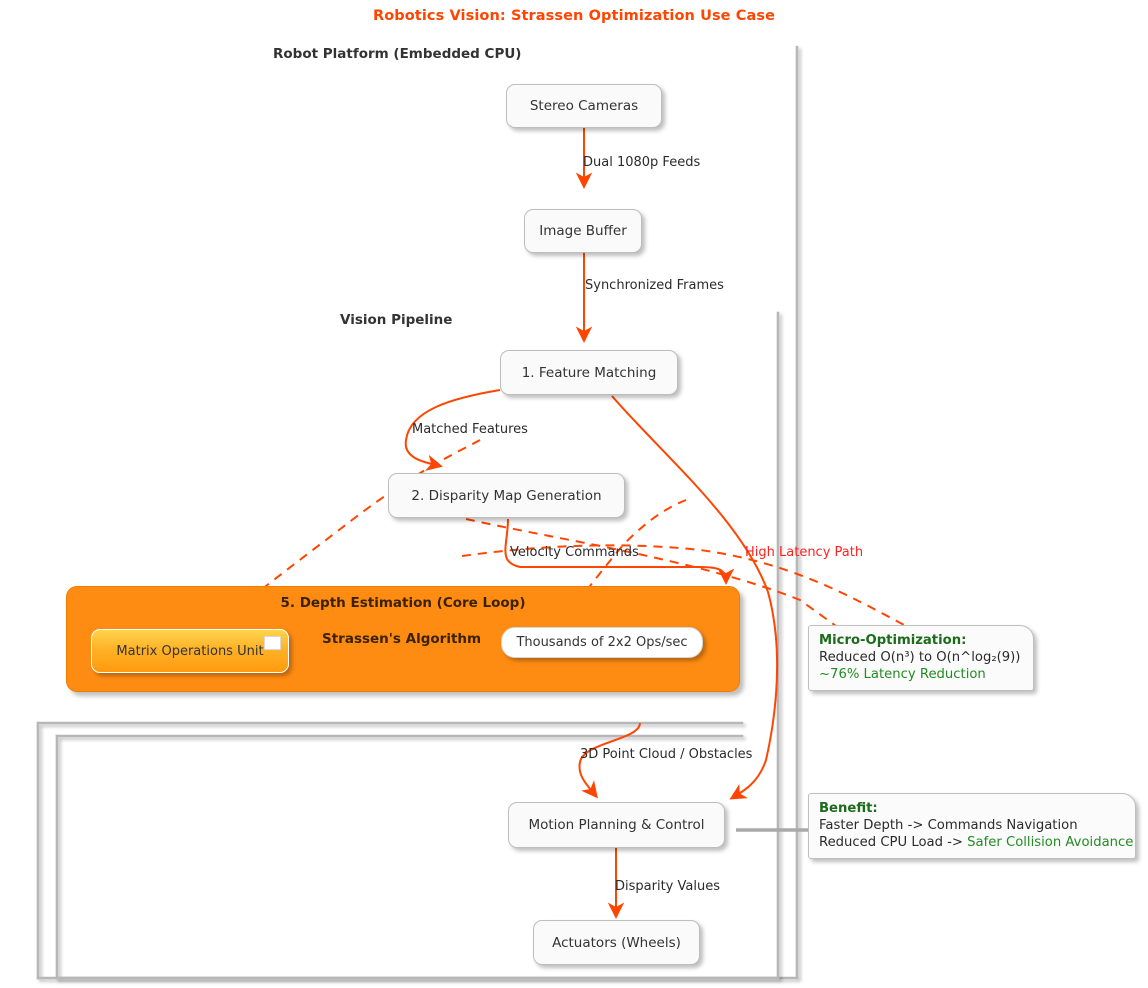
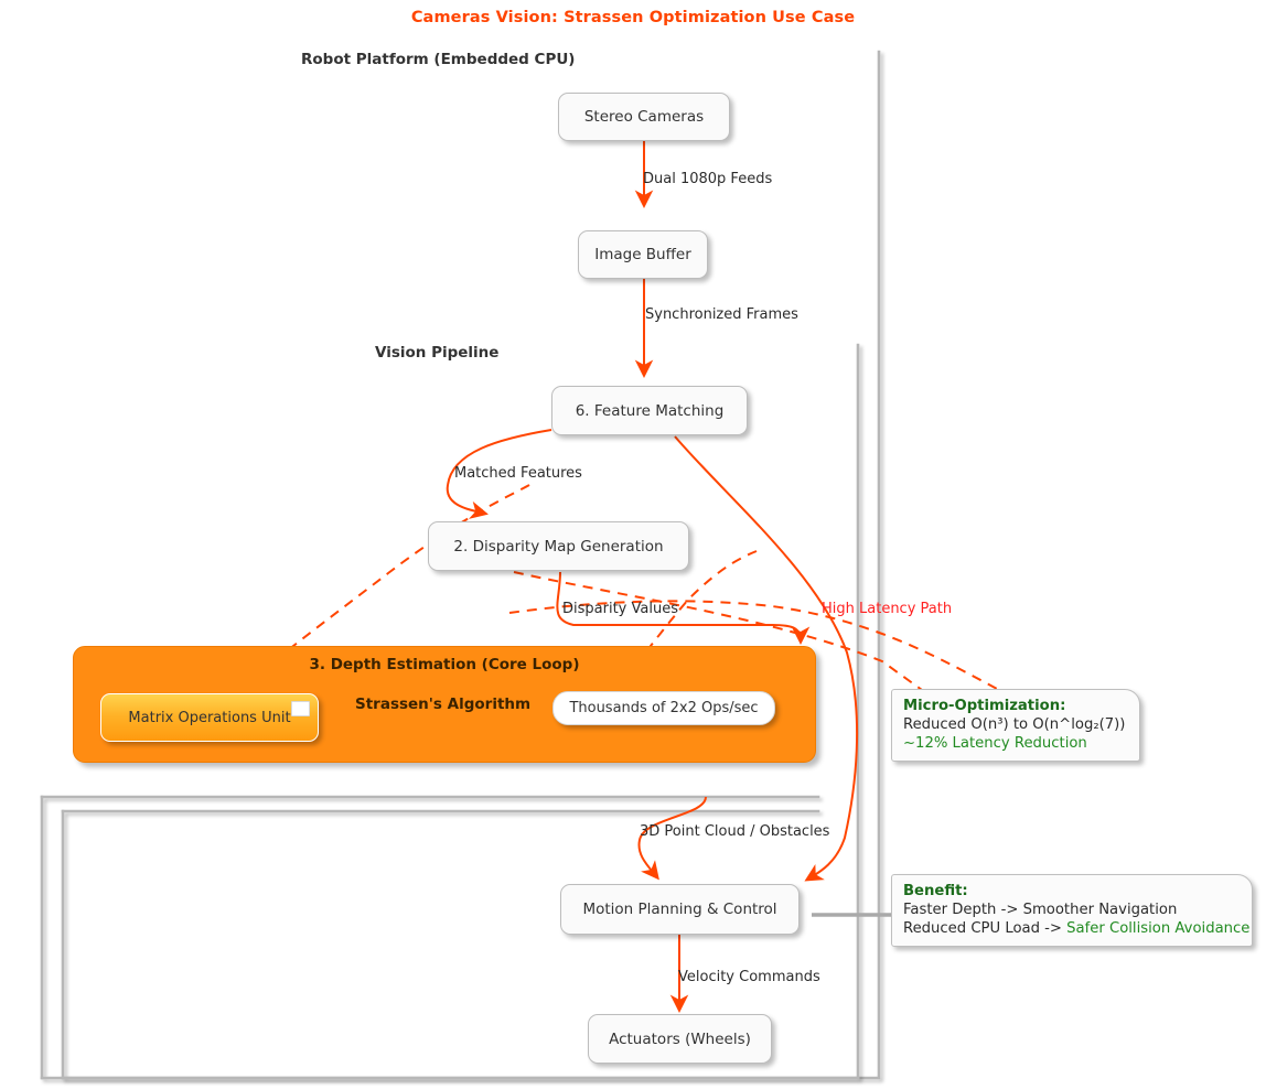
- Robotics Vision: Strassen Optimization Use Case
+ Cameras Vision: Strassen Optimization Use Case
  Robot Platform (Embedded CPU)
  Vision Pipeline
  Stereo Cameras
  Image Buffer
- 1. Feature Matching
+ 6. Feature Matching
  2. Disparity Map Generation
  Motion Planning & Control
  Actuators (Wheels)
- 5. Depth Estimation (Core Loop)
+ 3. Depth Estimation (Core Loop)
  Matrix Operations Unit
  Strassen's Algorithm
  Thousands of 2x2 Ops/sec
  Dual 1080p Feeds
  Synchronized Frames
  Matched Features
- Velocity Commands
+ Disparity Values
  3D Point Cloud / Obstacles
- Disparity Values
+ Velocity Commands
  High Latency Path
  Micro-Optimization:
- Reduced O(n³) to O(n^log₂(9))
+ Reduced O(n³) to O(n^log₂(7))
- ~76% Latency Reduction
+ ~12% Latency Reduction
  Benefit:
- Faster Depth -> Commands Navigation
+ Faster Depth -> Smoother Navigation
  Reduced CPU Load -> Safer Collision Avoidance
